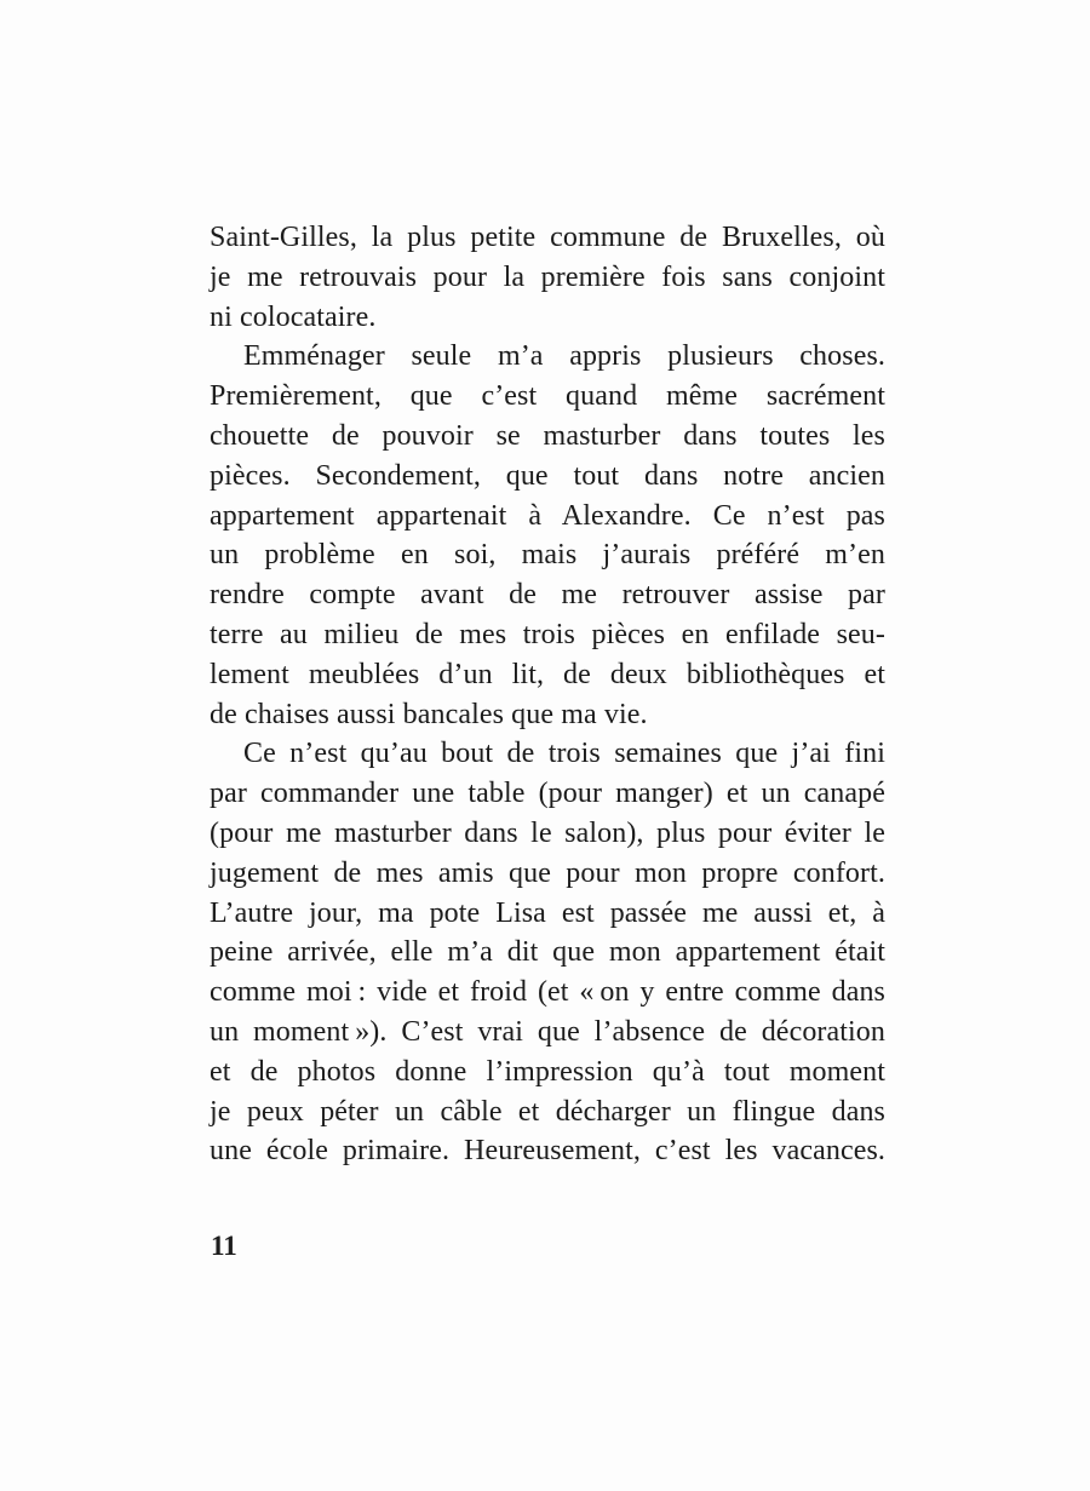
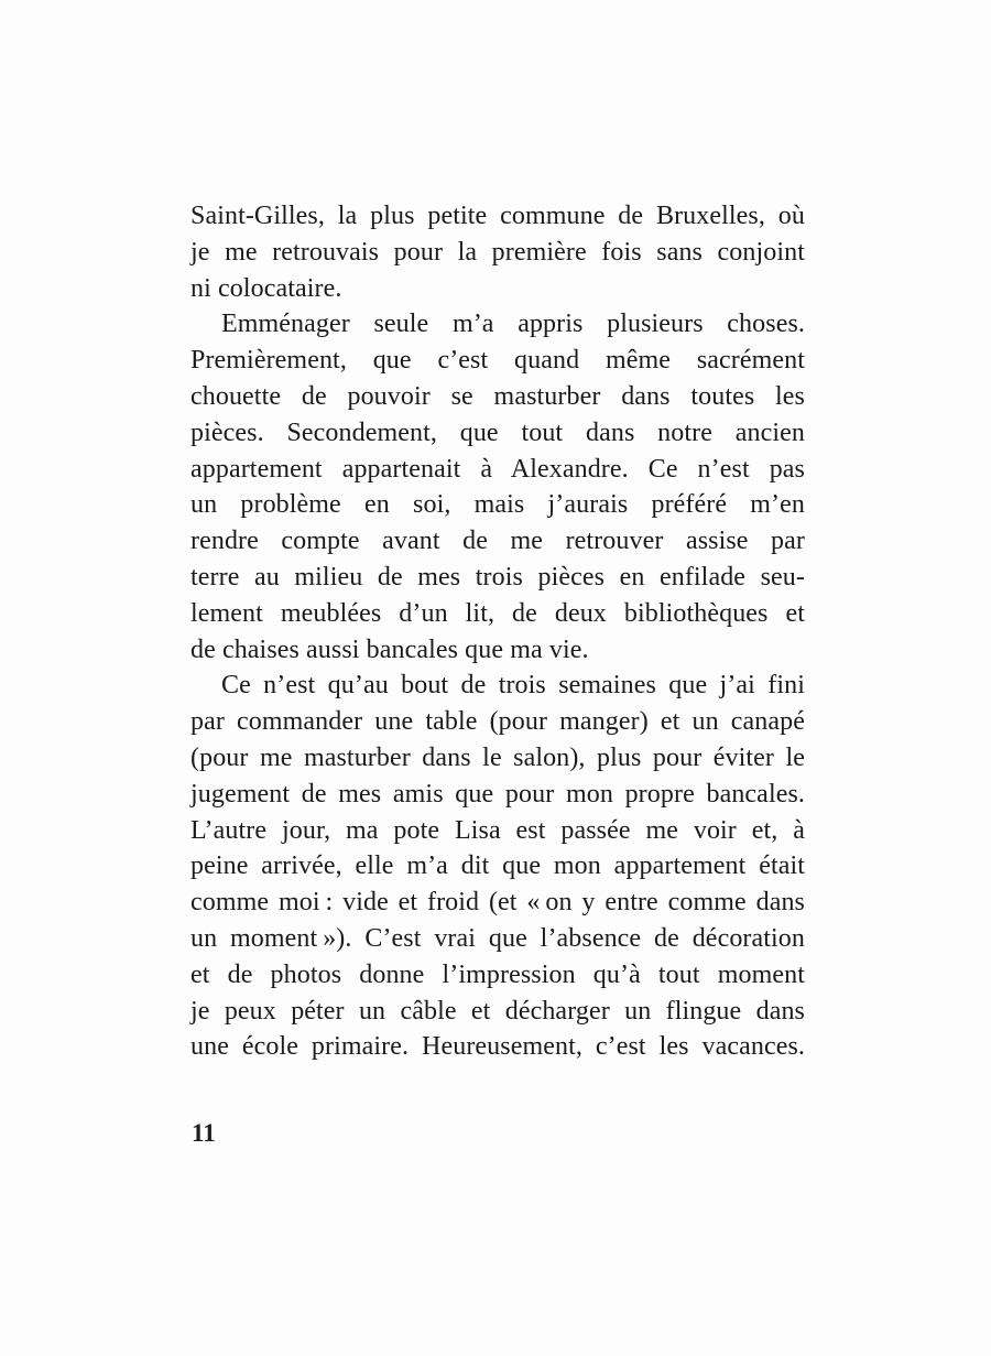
  Saint-Gilles, la plus petite commune de Bruxelles, où
  je me retrouvais pour la première fois sans conjoint
  ni colocataire.
  Emménager seule m’a appris plusieurs choses.
  Premièrement, que c’est quand même sacrément
  chouette de pouvoir se masturber dans toutes les
  pièces. Secondement, que tout dans notre ancien
  appartement appartenait à Alexandre. Ce n’est pas
  un problème en soi, mais j’aurais préféré m’en
  rendre compte avant de me retrouver assise par
  terre au milieu de mes trois pièces en enfilade seu-
  lement meublées d’un lit, de deux bibliothèques et
  de chaises aussi bancales que ma vie.
  Ce n’est qu’au bout de trois semaines que j’ai fini
  par commander une table (pour manger) et un canapé
  (pour me masturber dans le salon), plus pour éviter le
- jugement de mes amis que pour mon propre confort.
+ jugement de mes amis que pour mon propre bancales.
- L’autre jour, ma pote Lisa est passée me aussi et, à
+ L’autre jour, ma pote Lisa est passée me voir et, à
  peine arrivée, elle m’a dit que mon appartement était
  comme moi : vide et froid (et « on y entre comme dans
  un moment »). C’est vrai que l’absence de décoration
  et de photos donne l’impression qu’à tout moment
  je peux péter un câble et décharger un flingue dans
  une école primaire. Heureusement, c’est les vacances.
  11
